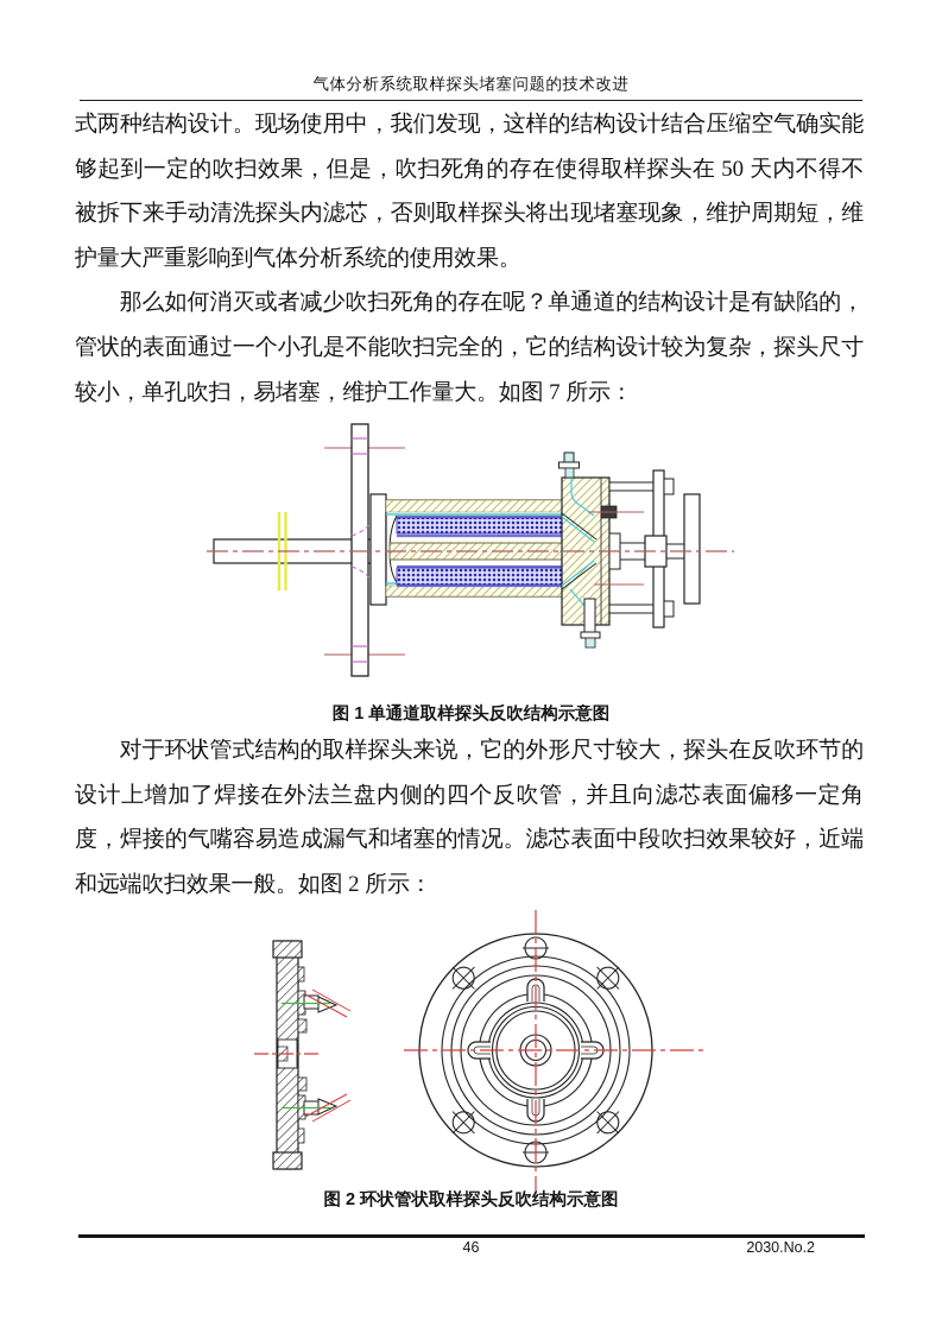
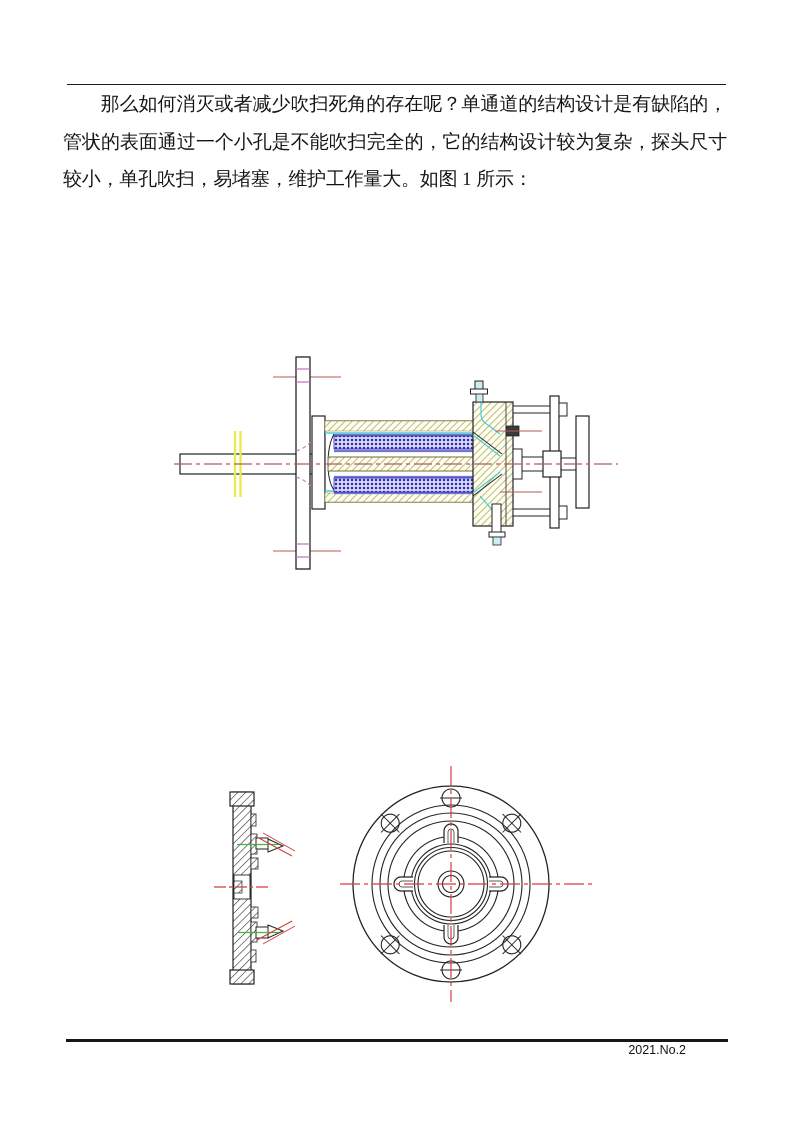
- 气体分析系统取样探头堵塞问题的技术改进
- 式两种结构设计。现场使用中，我们发现，这样的结构设计结合压缩空气确实能够起到一定的吹扫效果，但是，吹扫死角的存在使得取样探头在 50 天内不得不被拆下来手动清洗探头内滤芯，否则取样探头将出现堵塞现象，维护周期短，维护量大严重影响到气体分析系统的使用效果。
- 那么如何消灭或者减少吹扫死角的存在呢？单通道的结构设计是有缺陷的，管状的表面通过一个小孔是不能吹扫完全的，它的结构设计较为复杂，探头尺寸较小，单孔吹扫，易堵塞，维护工作量大。如图 7 所示：
+ 那么如何消灭或者减少吹扫死角的存在呢？单通道的结构设计是有缺陷的，管状的表面通过一个小孔是不能吹扫完全的，它的结构设计较为复杂，探头尺寸较小，单孔吹扫，易堵塞，维护工作量大。如图 1 所示：
- 图 1 单通道取样探头反吹结构示意图
- 对于环状管式结构的取样探头来说，它的外形尺寸较大，探头在反吹环节的设计上增加了焊接在外法兰盘内侧的四个反吹管，并且向滤芯表面偏移一定角度，焊接的气嘴容易造成漏气和堵塞的情况。滤芯表面中段吹扫效果较好，近端和远端吹扫效果一般。如图 2 所示：
- 图 2 环状管状取样探头反吹结构示意图
- 46
- 2030.No.2
+ 2021.No.2
